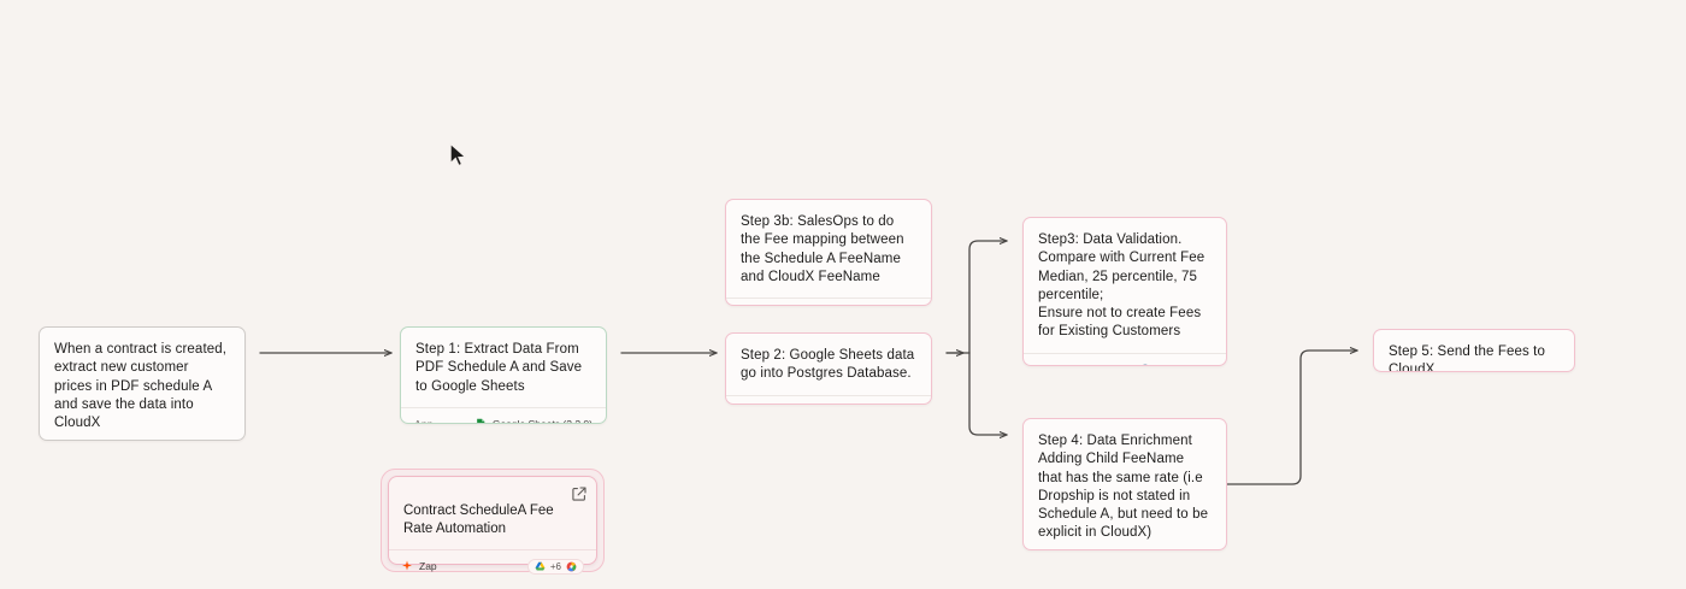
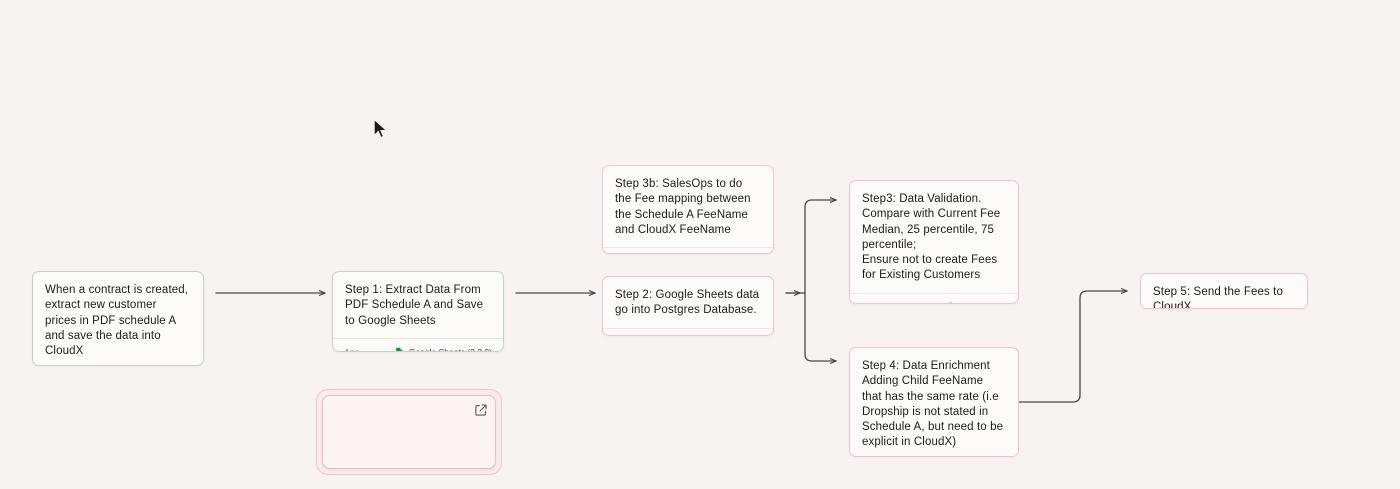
  When a contract is created, extract new customer prices in PDF schedule A and save the data into CloudX
  Step 1: Extract Data From PDF Schedule A and Save to Google Sheets
  Step 3b: SalesOps to do the Fee mapping between the Schedule A FeeName and CloudX FeeName
  Step 2: Google Sheets data go into Postgres Database.
  Step3: Data Validation.
  Compare with Current Fee Median, 25 percentile, 75 percentile;
  Ensure not to create Fees for Existing Customers
  Step 4: Data Enrichment
  Adding Child FeeName that has the same rate (i.e Dropship is not stated in Schedule A, but need to be explicit in CloudX)
  Step 5: Send the Fees to CloudX
- Contract ScheduleA Fee Rate Automation
- Zap
- +6
